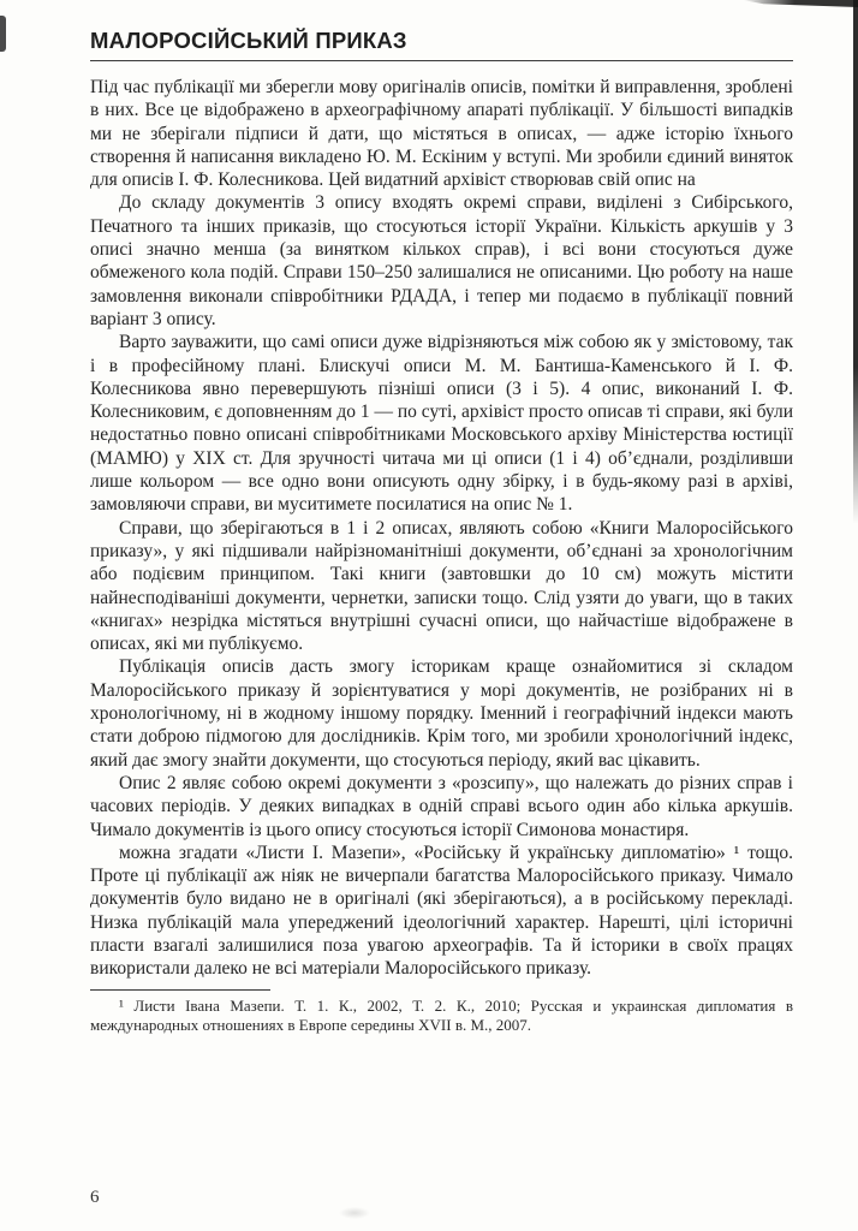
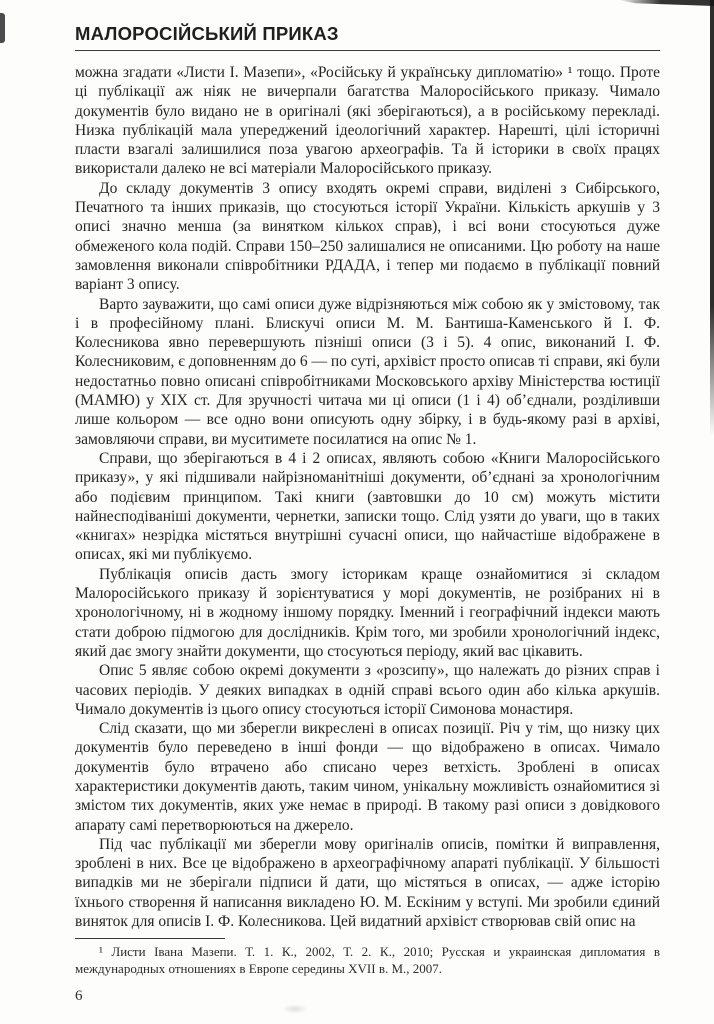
  МАЛОРОСІЙСЬКИЙ ПРИКАЗ
- Під час публікації ми зберегли мову оригіналів описів, помітки й виправлення, зроблені в них. Все це відображено в археографічному апараті публікації. У більшості випадків ми не зберігали підписи й дати, що містяться в описах, — адже історію їхнього створення й написання викладено Ю. М. Ескіним у вступі. Ми зробили єдиний виняток для описів І. Ф. Колесникова. Цей видатний архівіст створював свій опис на
+ можна згадати «Листи І. Мазепи», «Російську й українську дипломатію» ¹ тощо. Проте ці публікації аж ніяк не вичерпали багатства Малоросійського приказу. Чимало документів було видано не в оригіналі (які зберігаються), а в російському перекладі. Низка публікацій мала упереджений ідеологічний характер. Нарешті, цілі історичні пласти взагалі залишилися поза увагою археографів. Та й історики в своїх працях використали далеко не всі матеріали Малоросійського приказу.
  До складу документів 3 опису входять окремі справи, виділені з Сибірського, Печатного та інших приказів, що стосуються історії України. Кількість аркушів у 3 описі значно менша (за винятком кількох справ), і всі вони стосуються дуже обмеженого кола подій. Справи 150–250 залишалися не описаними. Цю роботу на наше замовлення виконали співробітники РДАДА, і тепер ми подаємо в публікації повний варіант 3 опису.
- Варто зауважити, що самі описи дуже відрізняються між собою як у змістовому, так і в професійному плані. Блискучі описи М. М. Бантиша-Каменського й І. Ф. Колесникова явно перевершують пізніші описи (3 і 5). 4 опис, виконаний І. Ф. Колесниковим, є доповненням до 1 — по суті, архівіст просто описав ті справи, які були недостатньо повно описані співробітниками Московського архіву Міністерства юстиції (МАМЮ) у XIX ст. Для зручності читача ми ці описи (1 і 4) об’єднали, розділивши лише кольором — все одно вони описують одну збірку, і в будь-якому разі в архіві, замовляючи справи, ви муситимете посилатися на опис № 1.
+ Варто зауважити, що самі описи дуже відрізняються між собою як у змістовому, так і в професійному плані. Блискучі описи М. М. Бантиша-Каменського й І. Ф. Колесникова явно перевершують пізніші описи (3 і 5). 4 опис, виконаний І. Ф. Колесниковим, є доповненням до 6 — по суті, архівіст просто описав ті справи, які були недостатньо повно описані співробітниками Московського архіву Міністерства юстиції (МАМЮ) у XIX ст. Для зручності читача ми ці описи (1 і 4) об’єднали, розділивши лише кольором — все одно вони описують одну збірку, і в будь-якому разі в архіві, замовляючи справи, ви муситимете посилатися на опис № 1.
- Справи, що зберігаються в 1 і 2 описах, являють собою «Книги Малоросійського приказу», у які підшивали найрізноманітніші документи, об’єднані за хронологічним або подієвим принципом. Такі книги (завтовшки до 10 см) можуть містити найнесподіваніші документи, чернетки, записки тощо. Слід узяти до уваги, що в таких «книгах» незрідка містяться внутрішні сучасні описи, що найчастіше відображене в описах, які ми публікуємо.
+ Справи, що зберігаються в 4 і 2 описах, являють собою «Книги Малоросійського приказу», у які підшивали найрізноманітніші документи, об’єднані за хронологічним або подієвим принципом. Такі книги (завтовшки до 10 см) можуть містити найнесподіваніші документи, чернетки, записки тощо. Слід узяти до уваги, що в таких «книгах» незрідка містяться внутрішні сучасні описи, що найчастіше відображене в описах, які ми публікуємо.
  Публікація описів дасть змогу історикам краще ознайомитися зі складом Малоросійського приказу й зорієнтуватися у морі документів, не розібраних ні в хронологічному, ні в жодному іншому порядку. Іменний і географічний індекси мають стати доброю підмогою для дослідників. Крім того, ми зробили хронологічний індекс, який дає змогу знайти документи, що стосуються періоду, який вас цікавить.
- Опис 2 являє собою окремі документи з «розсипу», що належать до різних справ і часових періодів. У деяких випадках в одній справі всього один або кілька аркушів. Чимало документів із цього опису стосуються історії Симонова монастиря.
+ Опис 5 являє собою окремі документи з «розсипу», що належать до різних справ і часових періодів. У деяких випадках в одній справі всього один або кілька аркушів. Чимало документів із цього опису стосуються історії Симонова монастиря.
+ Слід сказати, що ми зберегли викреслені в описах позиції. Річ у тім, що низку цих документів було переведено в інші фонди — що відображено в описах. Чимало документів було втрачено або списано через ветхість. Зроблені в описах характеристики документів дають, таким чином, унікальну можливість ознайомитися зі змістом тих документів, яких уже немає в природі. В такому разі описи з довідкового апарату самі перетворюються на джерело.
- можна згадати «Листи І. Мазепи», «Російську й українську дипломатію» ¹ тощо. Проте ці публікації аж ніяк не вичерпали багатства Малоросійського приказу. Чимало документів було видано не в оригіналі (які зберігаються), а в російському перекладі. Низка публікацій мала упереджений ідеологічний характер. Нарешті, цілі історичні пласти взагалі залишилися поза увагою археографів. Та й історики в своїх працях використали далеко не всі матеріали Малоросійського приказу.
+ Під час публікації ми зберегли мову оригіналів описів, помітки й виправлення, зроблені в них. Все це відображено в археографічному апараті публікації. У більшості випадків ми не зберігали підписи й дати, що містяться в описах, — адже історію їхнього створення й написання викладено Ю. М. Ескіним у вступі. Ми зробили єдиний виняток для описів І. Ф. Колесникова. Цей видатний архівіст створював свій опис на
  ¹ Листи Івана Мазепи. Т. 1. К., 2002, Т. 2. К., 2010; Русская и украинская дипломатия в международных отношениях в Европе середины XVII в. М., 2007.
  6
